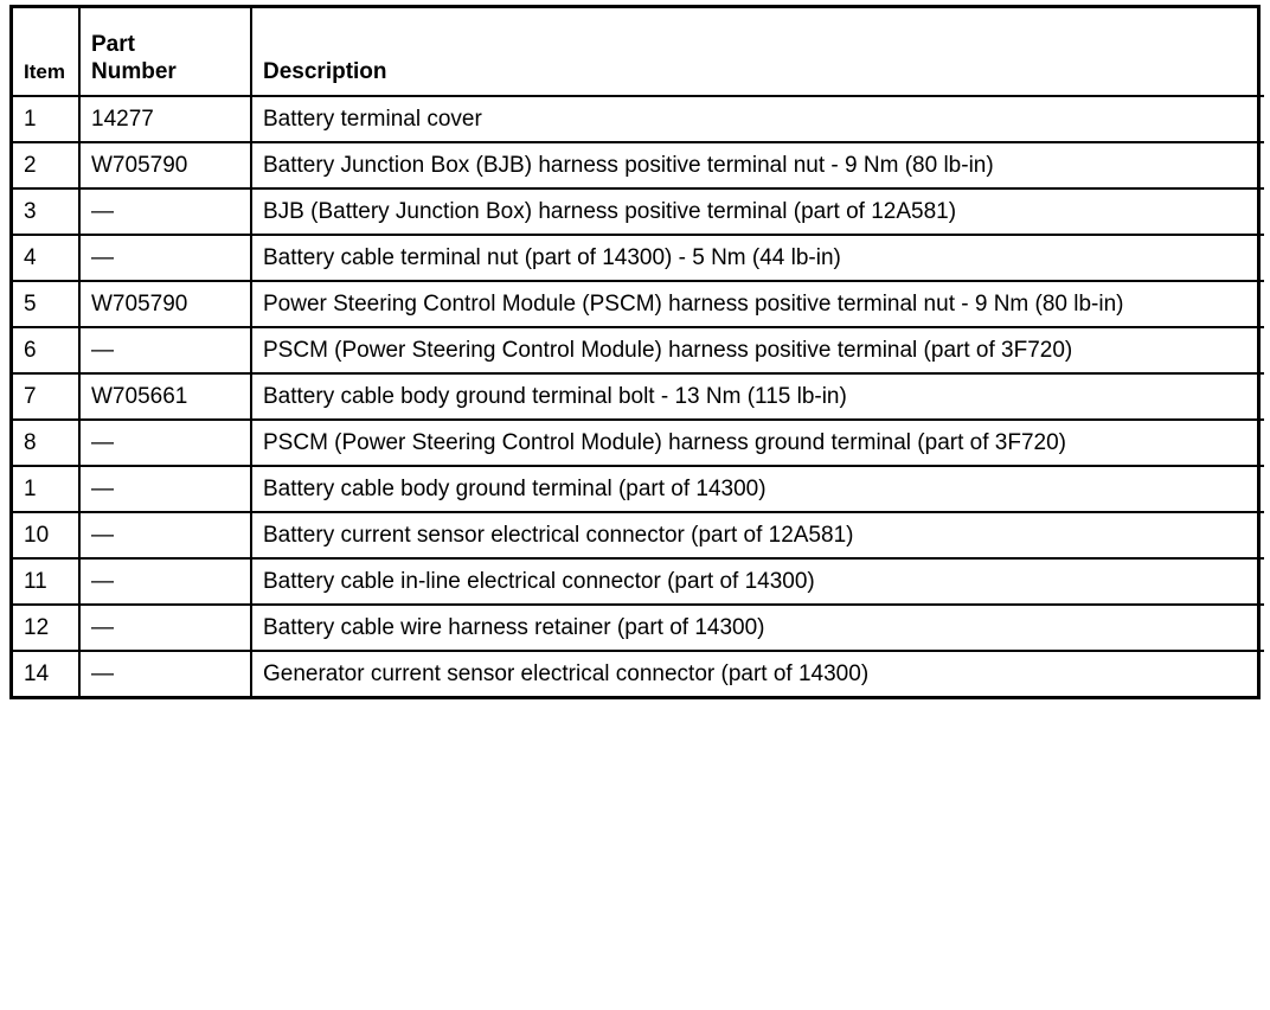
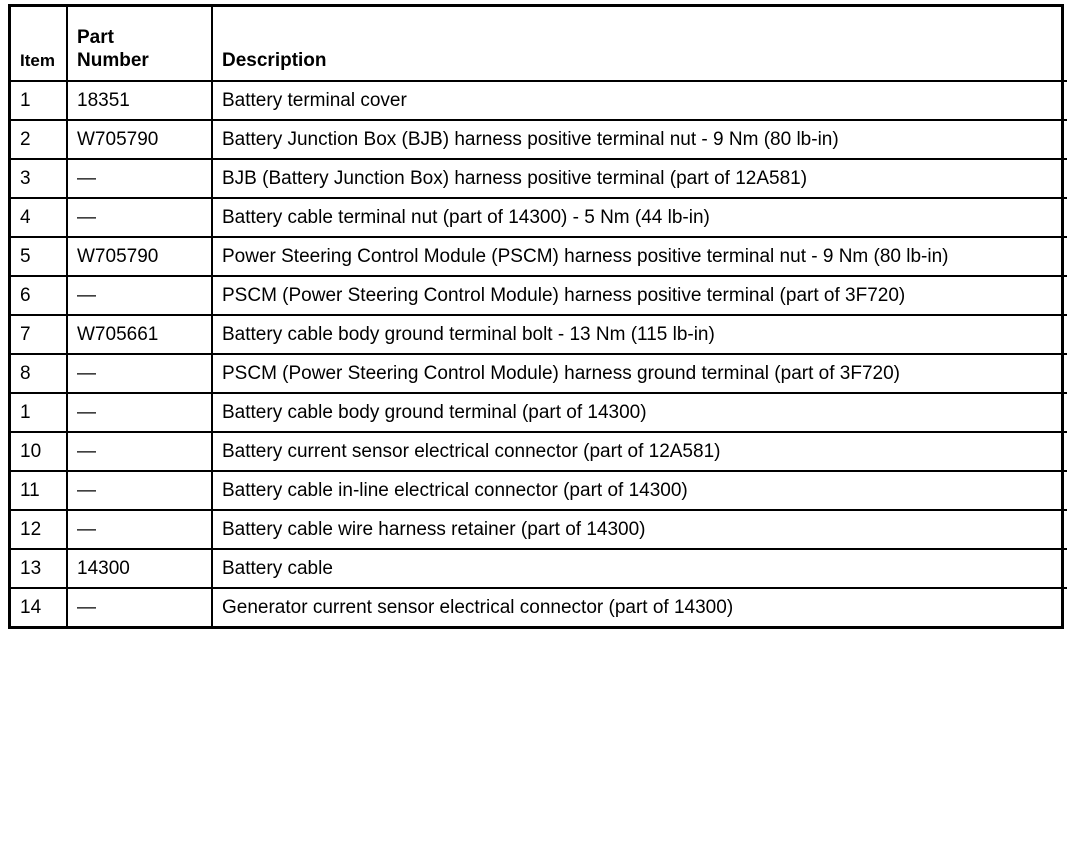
  Item	Part Number	Description
- 1	14277	Battery terminal cover
+ 1	18351	Battery terminal cover
  2	W705790	Battery Junction Box (BJB) harness positive terminal nut - 9 Nm (80 lb-in)
  3	—	BJB (Battery Junction Box) harness positive terminal (part of 12A581)
  4	—	Battery cable terminal nut (part of 14300) - 5 Nm (44 lb-in)
  5	W705790	Power Steering Control Module (PSCM) harness positive terminal nut - 9 Nm (80 lb-in)
  6	—	PSCM (Power Steering Control Module) harness positive terminal (part of 3F720)
  7	W705661	Battery cable body ground terminal bolt - 13 Nm (115 lb-in)
  8	—	PSCM (Power Steering Control Module) harness ground terminal (part of 3F720)
  1	—	Battery cable body ground terminal (part of 14300)
  10	—	Battery current sensor electrical connector (part of 12A581)
  11	—	Battery cable in-line electrical connector (part of 14300)
  12	—	Battery cable wire harness retainer (part of 14300)
+ 13	14300	Battery cable
  14	—	Generator current sensor electrical connector (part of 14300)
